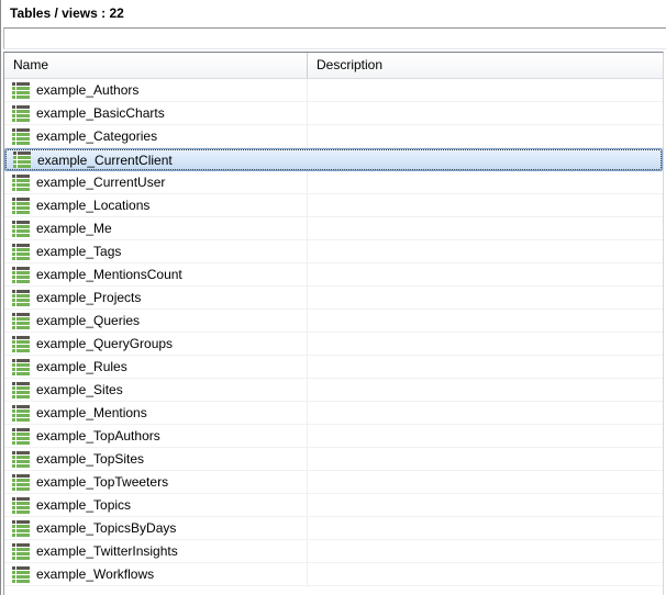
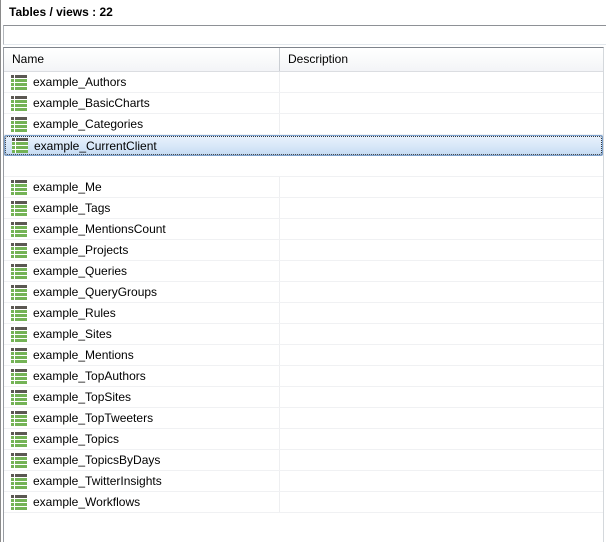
  Tables / views : 22
  Name
  Description
  example_Authors
  example_BasicCharts
  example_Categories
  example_CurrentClient
- example_CurrentUser
- example_Locations
  example_Me
  example_Tags
  example_MentionsCount
  example_Projects
  example_Queries
  example_QueryGroups
  example_Rules
  example_Sites
  example_Mentions
  example_TopAuthors
  example_TopSites
  example_TopTweeters
  example_Topics
  example_TopicsByDays
  example_TwitterInsights
  example_Workflows
